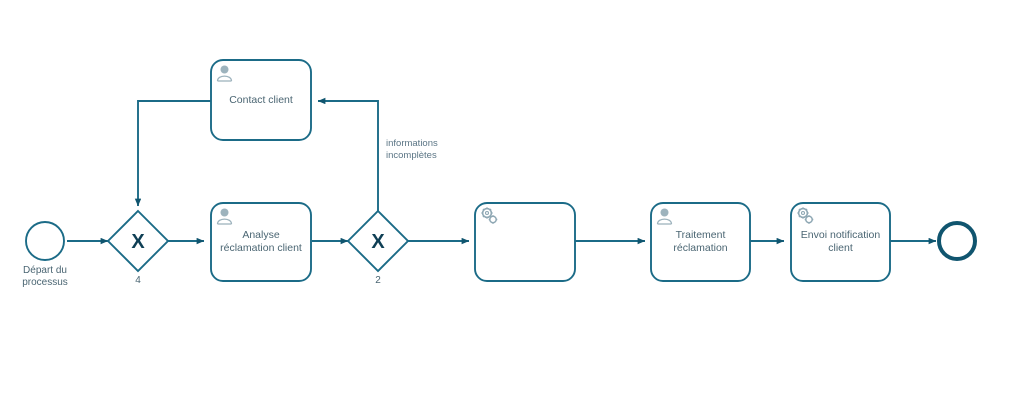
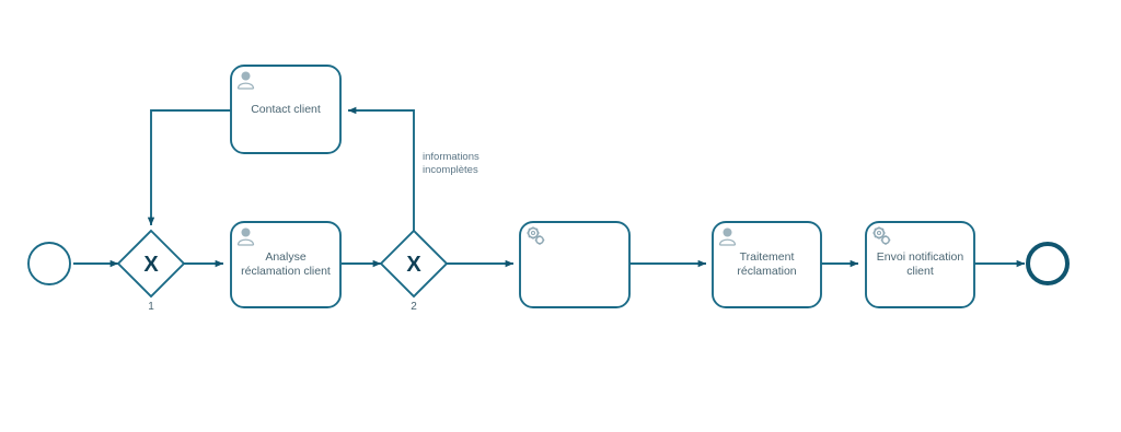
  X
  X
- Départ du
- processus
- 4
+ 1
  2
  Contact client
  Analyse
  réclamation client
  Traitement
  réclamation
  Envoi notification
  client
  informations
  incomplètes
